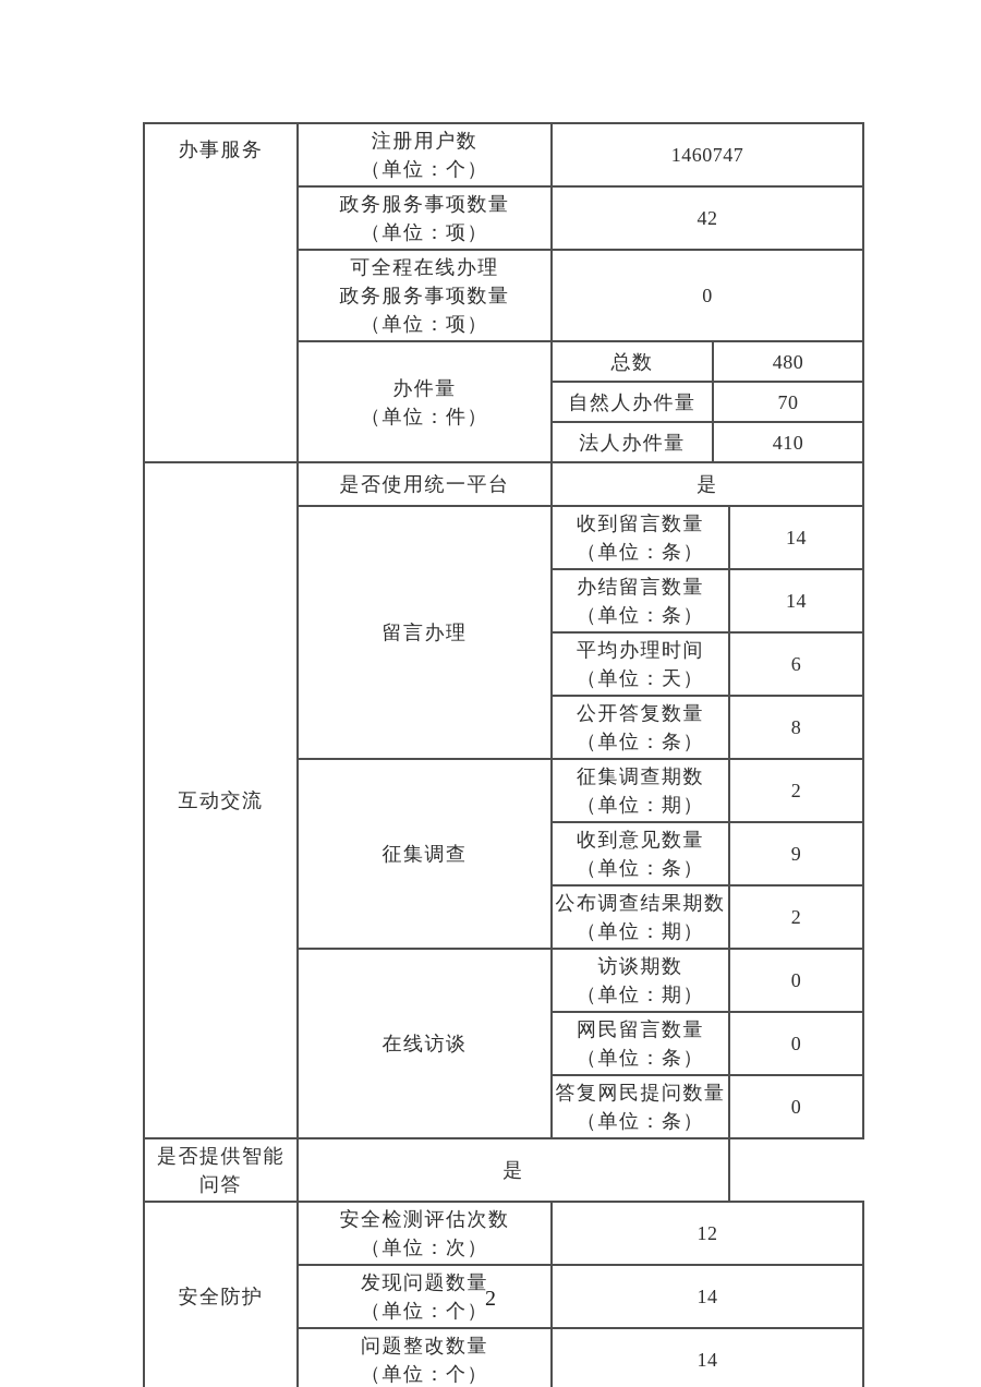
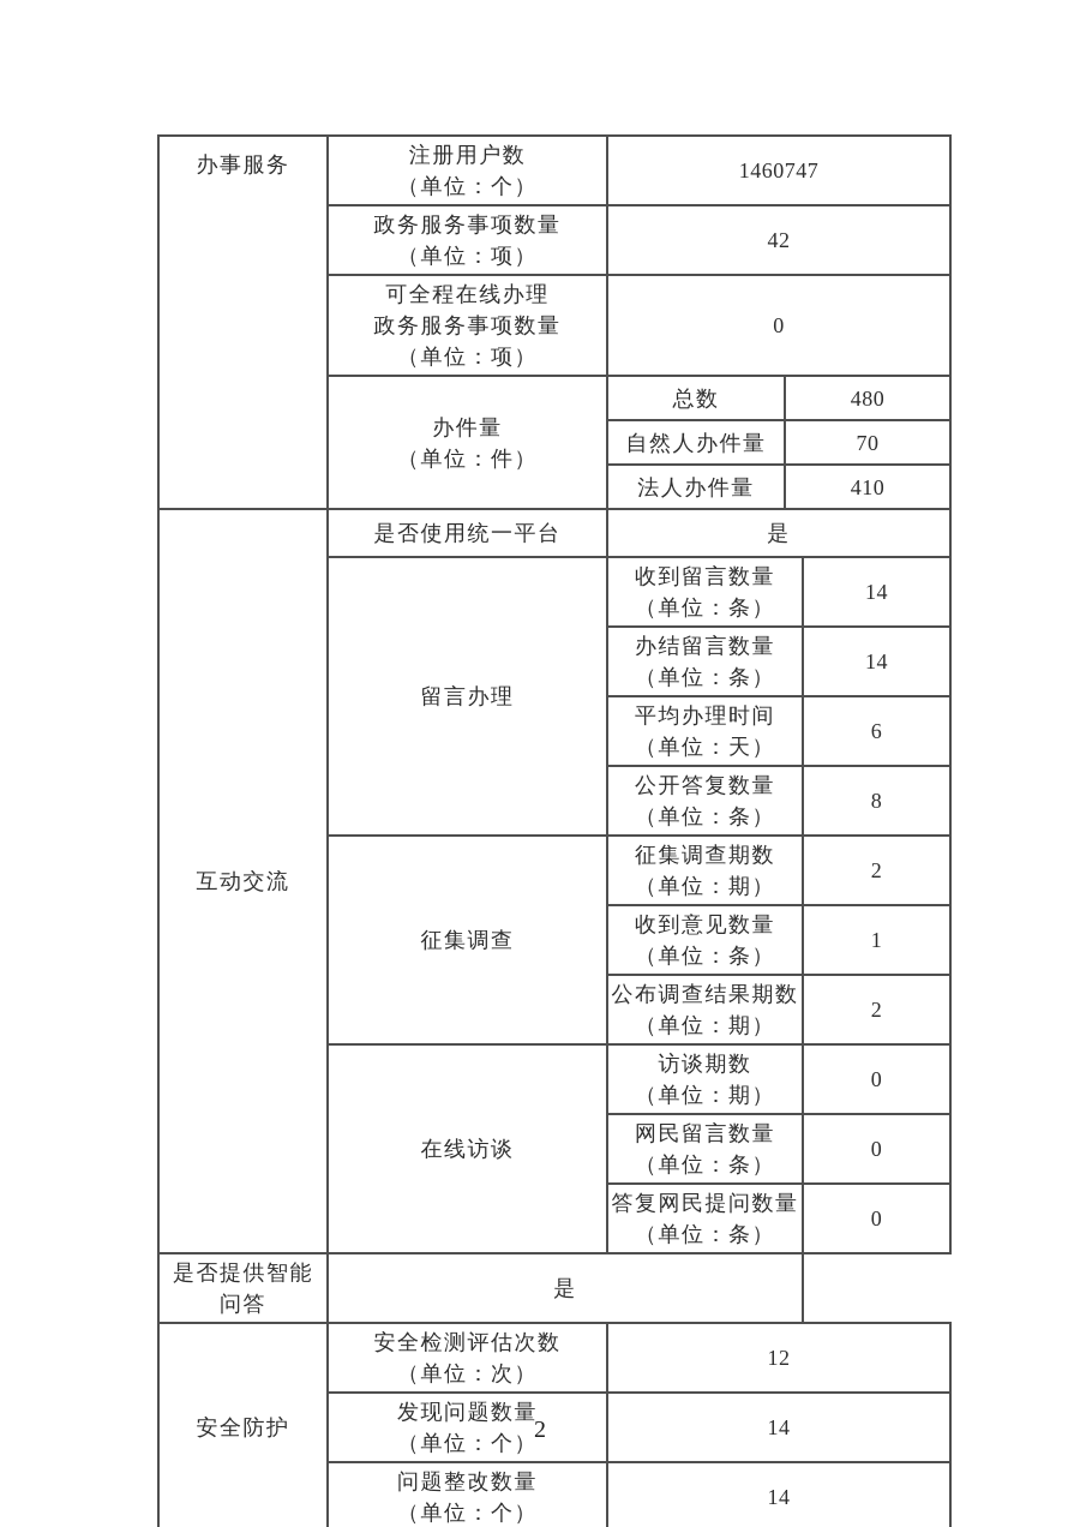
  办事服务	注册用户数 （单位：个）	1460747
  政务服务事项数量 （单位：项）	42
  可全程在线办理 政务服务事项数量 （单位：项）	0
  办件量 （单位：件）	总数	480
  自然人办件量	70
  法人办件量	410
  互动交流	是否使用统一平台	是
  留言办理	收到留言数量 （单位：条）	14
  办结留言数量 （单位：条）	14
  平均办理时间 （单位：天）	6
  公开答复数量 （单位：条）	8
  征集调查	征集调查期数 （单位：期）	2
- 收到意见数量 （单位：条）	9
+ 收到意见数量 （单位：条）	1
  公布调查结果期数 （单位：期）	2
  在线访谈	访谈期数 （单位：期）	0
  网民留言数量 （单位：条）	0
  答复网民提问数量 （单位：条）	0
  是否提供智能问答	是
  安全防护	安全检测评估次数 （单位：次）	12
  发现问题数量 （单位：个）	14
  问题整改数量 （单位：个）	14
  2
